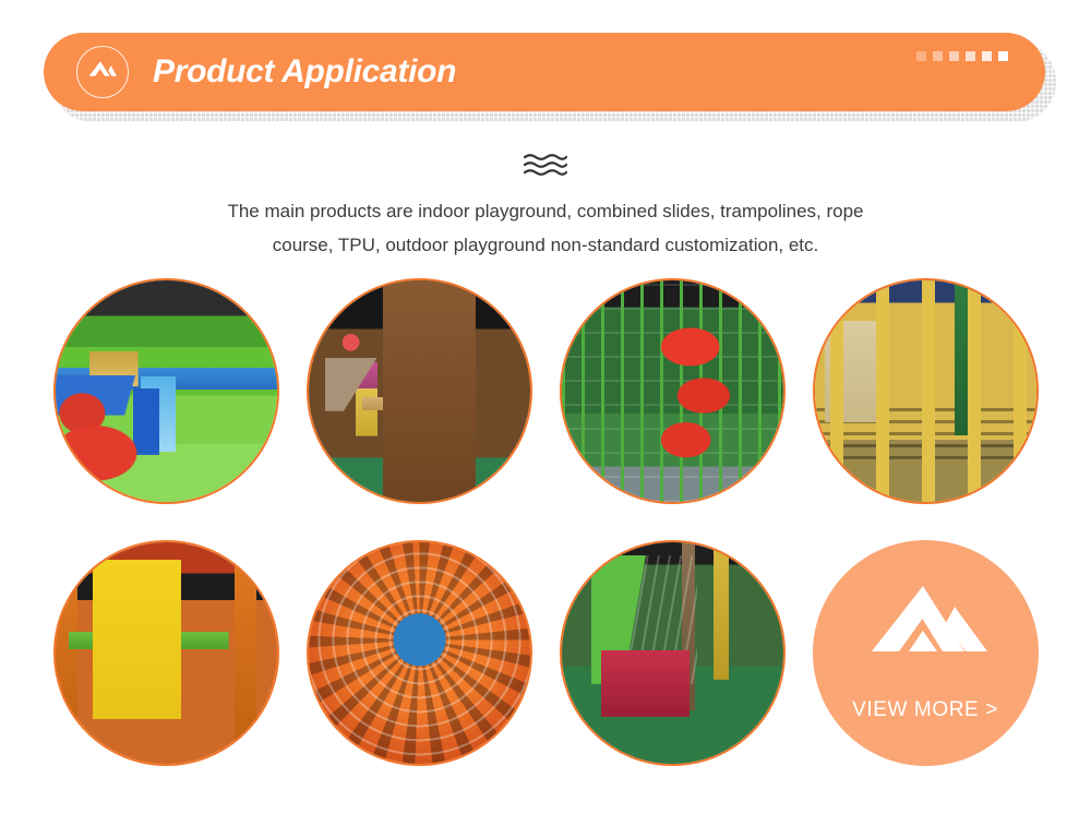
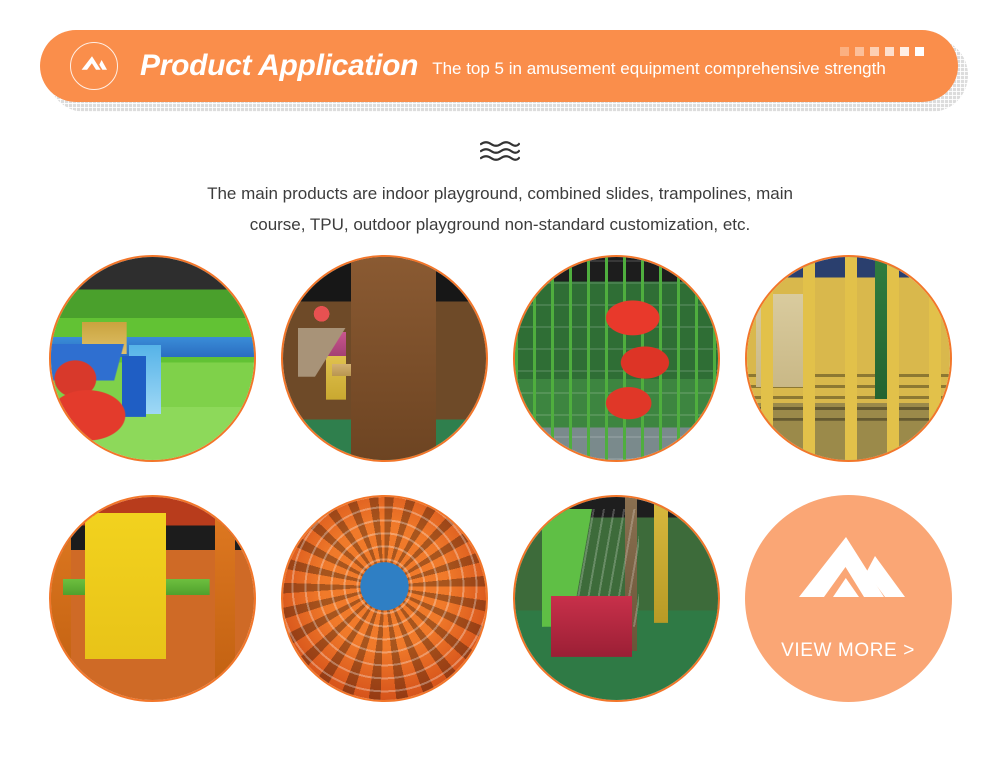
  Product Application
+ The top 5 in amusement equipment comprehensive strength
- The main products are indoor playground, combined slides, trampolines, rope course, TPU, outdoor playground non-standard customization, etc.
+ The main products are indoor playground, combined slides, trampolines, main course, TPU, outdoor playground non-standard customization, etc.
  VIEW MORE >
